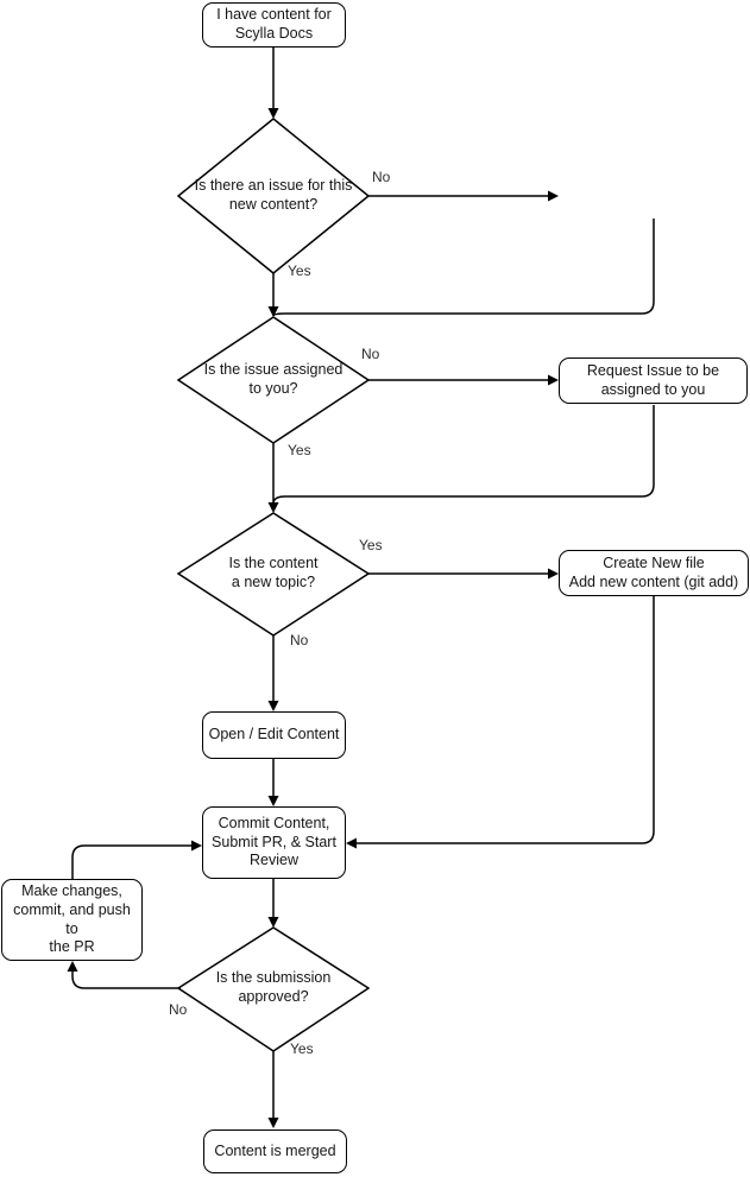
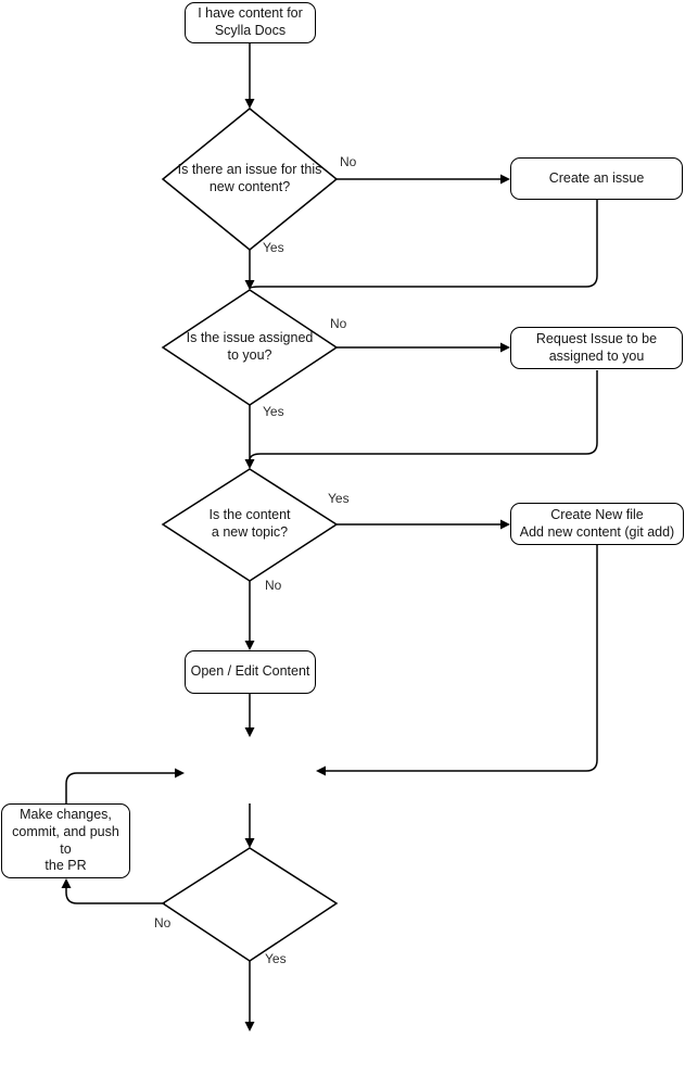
  I have content for
  Scylla Docs
+ Create an issue
  Request Issue to be
  assigned to you
  Create New file
  Add new content (git add)
  Open / Edit Content
- Commit Content,
- Submit PR, & Start
- Review
  Make changes,
  commit, and push to
  the PR
- Content is merged
  Is there an issue for this
  new content?
  Is the issue assigned
  to you?
  Is the content
  a new topic?
- Is the submission
- approved?
  No
  Yes
  No
  Yes
  Yes
  No
  No
  Yes
